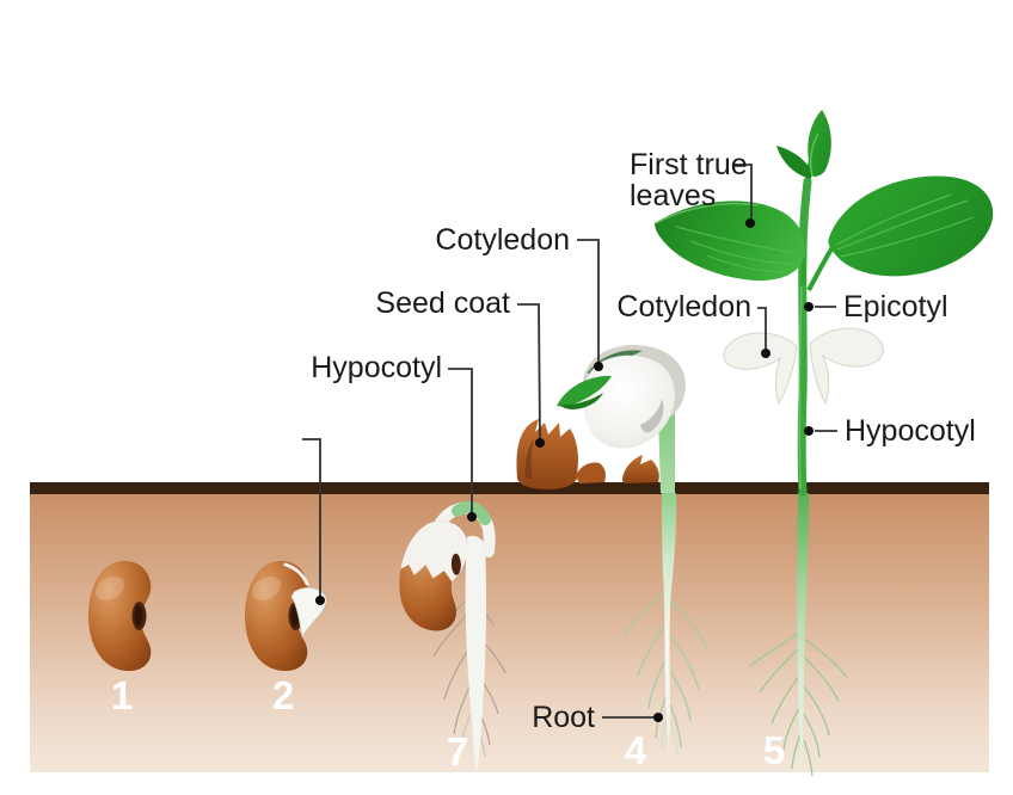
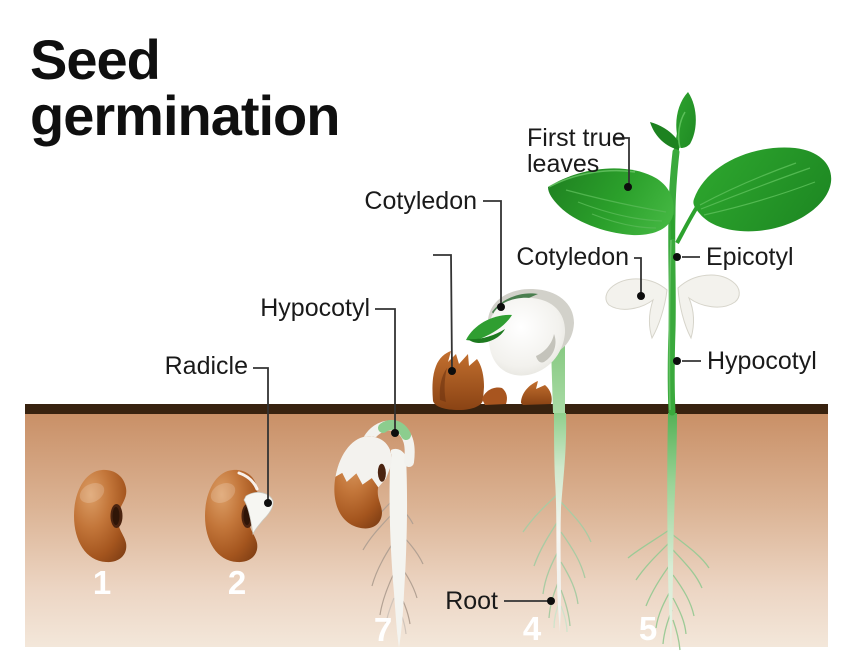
+ Seed
+ germination
+ Radicle
  Hypocotyl
- Seed coat
  Cotyledon
  First true
  leaves
  Cotyledon
  Epicotyl
  Hypocotyl
  Root
  1
  2
  7
  4
  5
